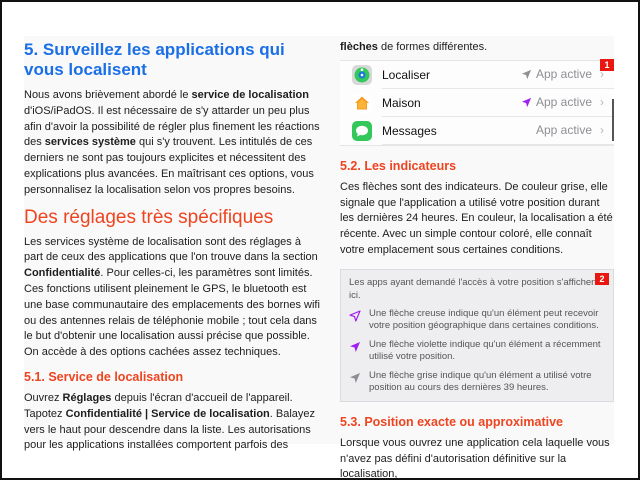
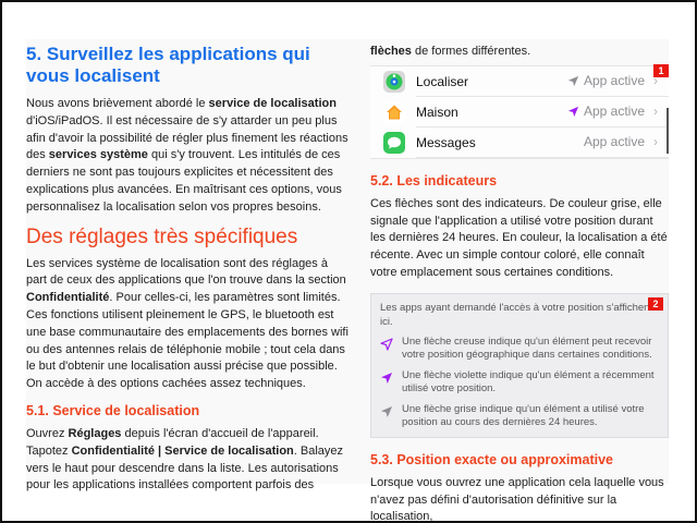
  5. Surveillez les applications qui vous localisent
  Nous avons brièvement abordé le service de localisation d'iOS/iPadOS. Il est nécessaire de s'y attarder un peu plus afin d'avoir la possibilité de régler plus finement les réactions des services système qui s'y trouvent. Les intitulés de ces derniers ne sont pas toujours explicites et nécessitent des explications plus avancées. En maîtrisant ces options, vous personnalisez la localisation selon vos propres besoins.
  Des réglages très spécifiques
  Les services système de localisation sont des réglages à part de ceux des applications que l'on trouve dans la section Confidentialité. Pour celles-ci, les paramètres sont limités. Ces fonctions utilisent pleinement le GPS, le bluetooth est une base communautaire des emplacements des bornes wifi ou des antennes relais de téléphonie mobile ; tout cela dans le but d'obtenir une localisation aussi précise que possible. On accède à des options cachées assez techniques.
  5.1. Service de localisation
  Ouvrez Réglages depuis l'écran d'accueil de l'appareil. Tapotez Confidentialité | Service de localisation. Balayez vers le haut pour descendre dans la liste. Les autorisations pour les applications installées comportent parfois des
  flèches de formes différentes.
  Localiser
  App active
  ›
  1
  Maison
  App active
  ›
  Messages
  App active
  ›
  5.2. Les indicateurs
  Ces flèches sont des indicateurs. De couleur grise, elle signale que l'application a utilisé votre position durant les dernières 24 heures. En couleur, la localisation a été récente. Avec un simple contour coloré, elle connaît votre emplacement sous certaines conditions.
  Les apps ayant demandé l'accès à votre position s'affichen ici.
  2
  Une flèche creuse indique qu'un élément peut recevoir votre position géographique dans certaines conditions.
  Une flèche violette indique qu'un élément a récemment utilisé votre position.
- Une flèche grise indique qu'un élément a utilisé votre position au cours des dernières 39 heures.
+ Une flèche grise indique qu'un élément a utilisé votre position au cours des dernières 24 heures.
  5.3. Position exacte ou approximative
  Lorsque vous ouvrez une application cela laquelle vous n'avez pas défini d'autorisation définitive sur la localisation,
